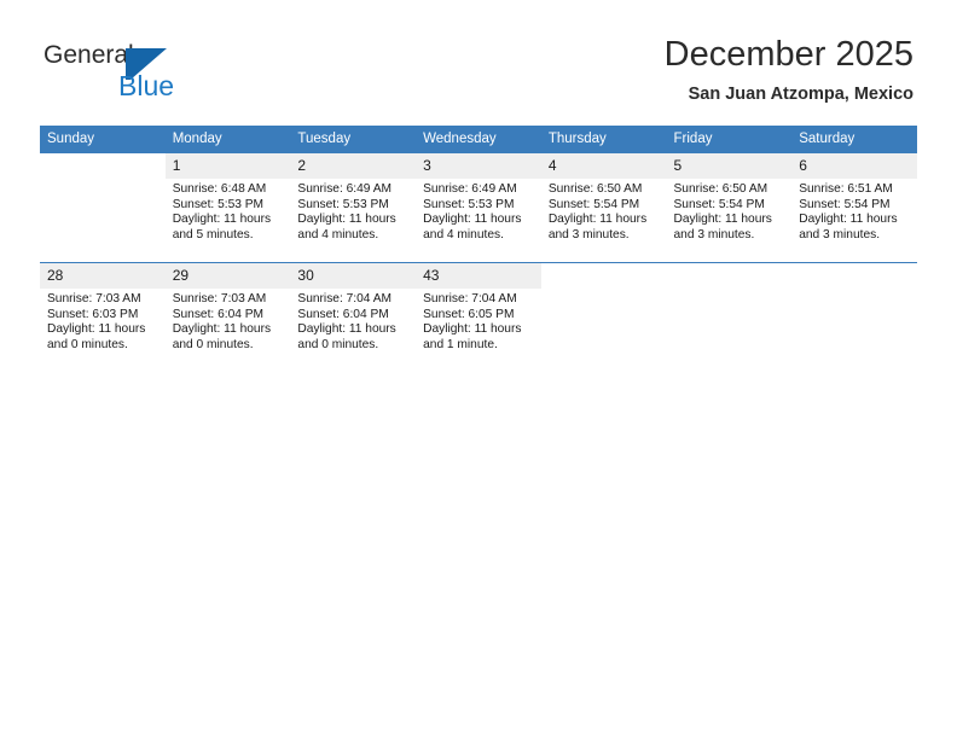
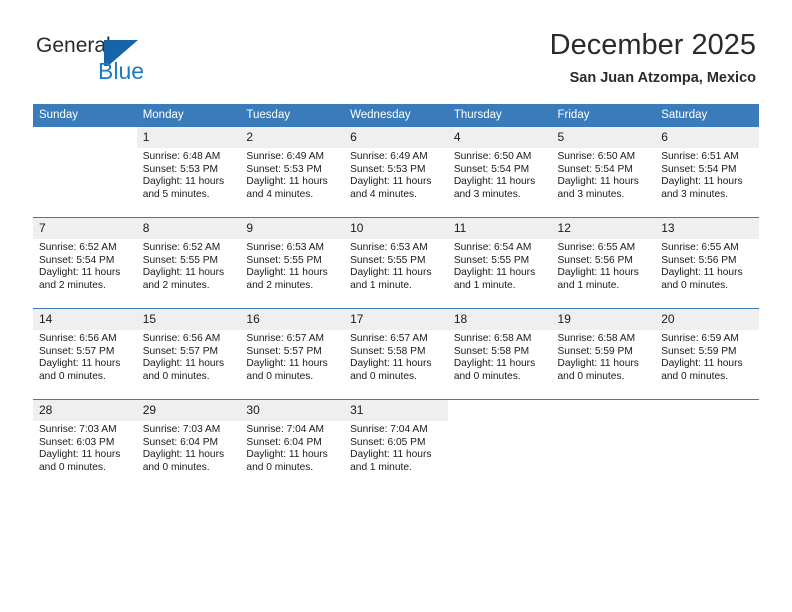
  General
  Blue
  December 2025
  San Juan Atzompa, Mexico
  Sunday	Monday	Tuesday	Wednesday	Thursday	Friday	Saturday
- 	1Sunrise: 6:48 AMSunset: 5:53 PMDaylight: 11 hoursand 5 minutes.	2Sunrise: 6:49 AMSunset: 5:53 PMDaylight: 11 hoursand 4 minutes.	3Sunrise: 6:49 AMSunset: 5:53 PMDaylight: 11 hoursand 4 minutes.	4Sunrise: 6:50 AMSunset: 5:54 PMDaylight: 11 hoursand 3 minutes.	5Sunrise: 6:50 AMSunset: 5:54 PMDaylight: 11 hoursand 3 minutes.	6Sunrise: 6:51 AMSunset: 5:54 PMDaylight: 11 hoursand 3 minutes.
+ 	1Sunrise: 6:48 AMSunset: 5:53 PMDaylight: 11 hoursand 5 minutes.	2Sunrise: 6:49 AMSunset: 5:53 PMDaylight: 11 hoursand 4 minutes.	6Sunrise: 6:49 AMSunset: 5:53 PMDaylight: 11 hoursand 4 minutes.	4Sunrise: 6:50 AMSunset: 5:54 PMDaylight: 11 hoursand 3 minutes.	5Sunrise: 6:50 AMSunset: 5:54 PMDaylight: 11 hoursand 3 minutes.	6Sunrise: 6:51 AMSunset: 5:54 PMDaylight: 11 hoursand 3 minutes.
+ 7Sunrise: 6:52 AMSunset: 5:54 PMDaylight: 11 hoursand 2 minutes.	8Sunrise: 6:52 AMSunset: 5:55 PMDaylight: 11 hoursand 2 minutes.	9Sunrise: 6:53 AMSunset: 5:55 PMDaylight: 11 hoursand 2 minutes.	10Sunrise: 6:53 AMSunset: 5:55 PMDaylight: 11 hoursand 1 minute.	11Sunrise: 6:54 AMSunset: 5:55 PMDaylight: 11 hoursand 1 minute.	12Sunrise: 6:55 AMSunset: 5:56 PMDaylight: 11 hoursand 1 minute.	13Sunrise: 6:55 AMSunset: 5:56 PMDaylight: 11 hoursand 0 minutes.
+ 14Sunrise: 6:56 AMSunset: 5:57 PMDaylight: 11 hoursand 0 minutes.	15Sunrise: 6:56 AMSunset: 5:57 PMDaylight: 11 hoursand 0 minutes.	16Sunrise: 6:57 AMSunset: 5:57 PMDaylight: 11 hoursand 0 minutes.	17Sunrise: 6:57 AMSunset: 5:58 PMDaylight: 11 hoursand 0 minutes.	18Sunrise: 6:58 AMSunset: 5:58 PMDaylight: 11 hoursand 0 minutes.	19Sunrise: 6:58 AMSunset: 5:59 PMDaylight: 11 hoursand 0 minutes.	20Sunrise: 6:59 AMSunset: 5:59 PMDaylight: 11 hoursand 0 minutes.
- 28Sunrise: 7:03 AMSunset: 6:03 PMDaylight: 11 hoursand 0 minutes.	29Sunrise: 7:03 AMSunset: 6:04 PMDaylight: 11 hoursand 0 minutes.	30Sunrise: 7:04 AMSunset: 6:04 PMDaylight: 11 hoursand 0 minutes.	43Sunrise: 7:04 AMSunset: 6:05 PMDaylight: 11 hoursand 1 minute.
+ 28Sunrise: 7:03 AMSunset: 6:03 PMDaylight: 11 hoursand 0 minutes.	29Sunrise: 7:03 AMSunset: 6:04 PMDaylight: 11 hoursand 0 minutes.	30Sunrise: 7:04 AMSunset: 6:04 PMDaylight: 11 hoursand 0 minutes.	31Sunrise: 7:04 AMSunset: 6:05 PMDaylight: 11 hoursand 1 minute.
